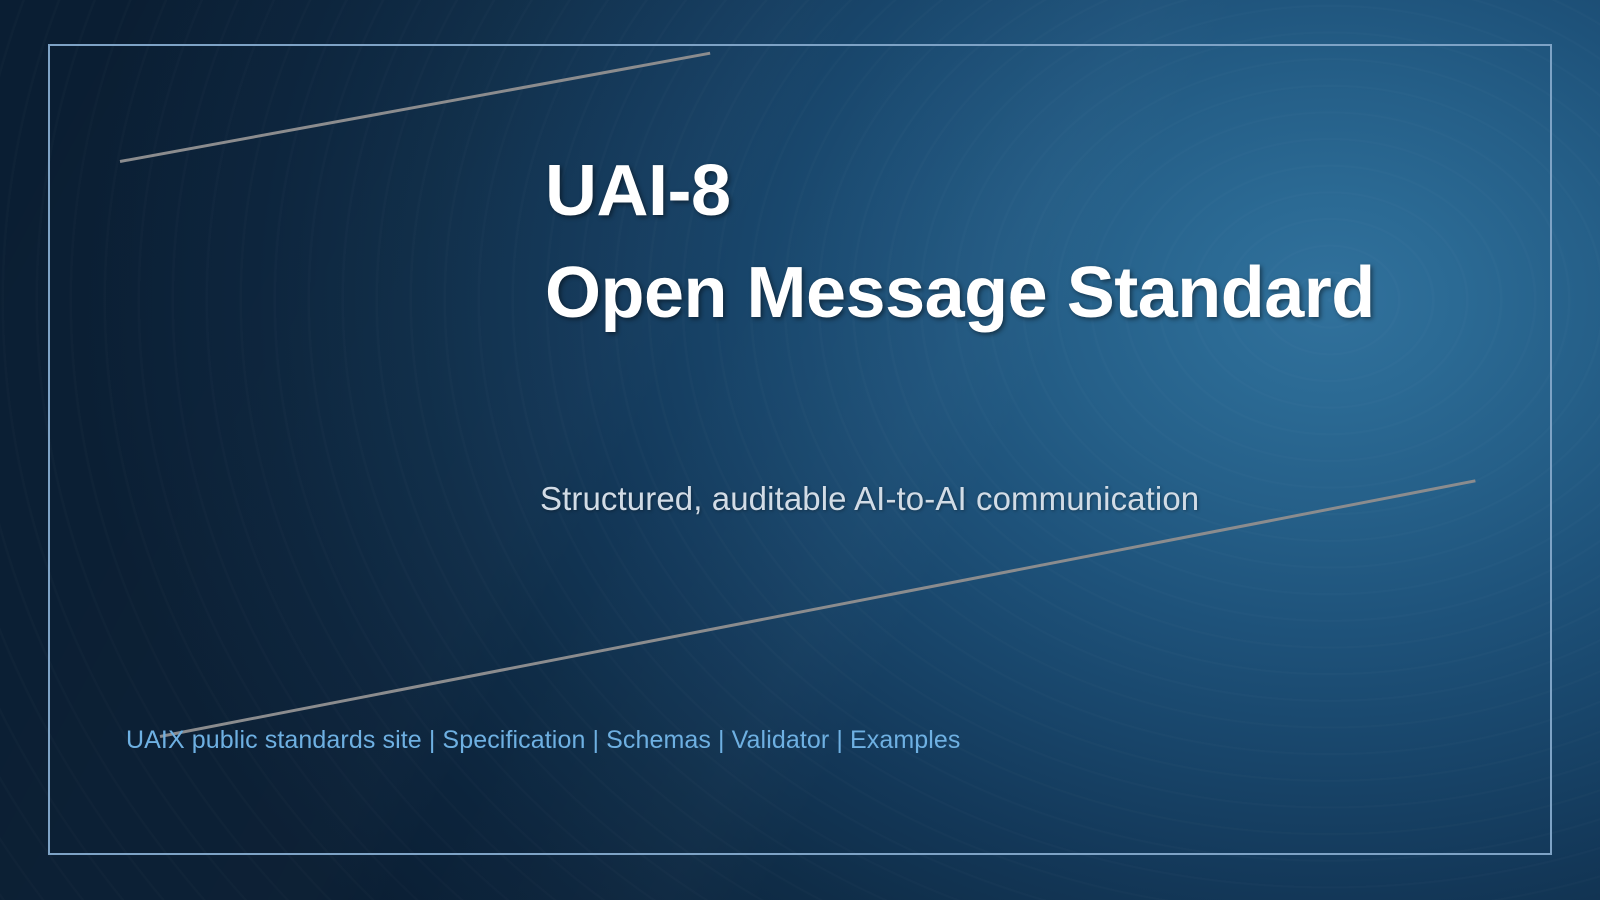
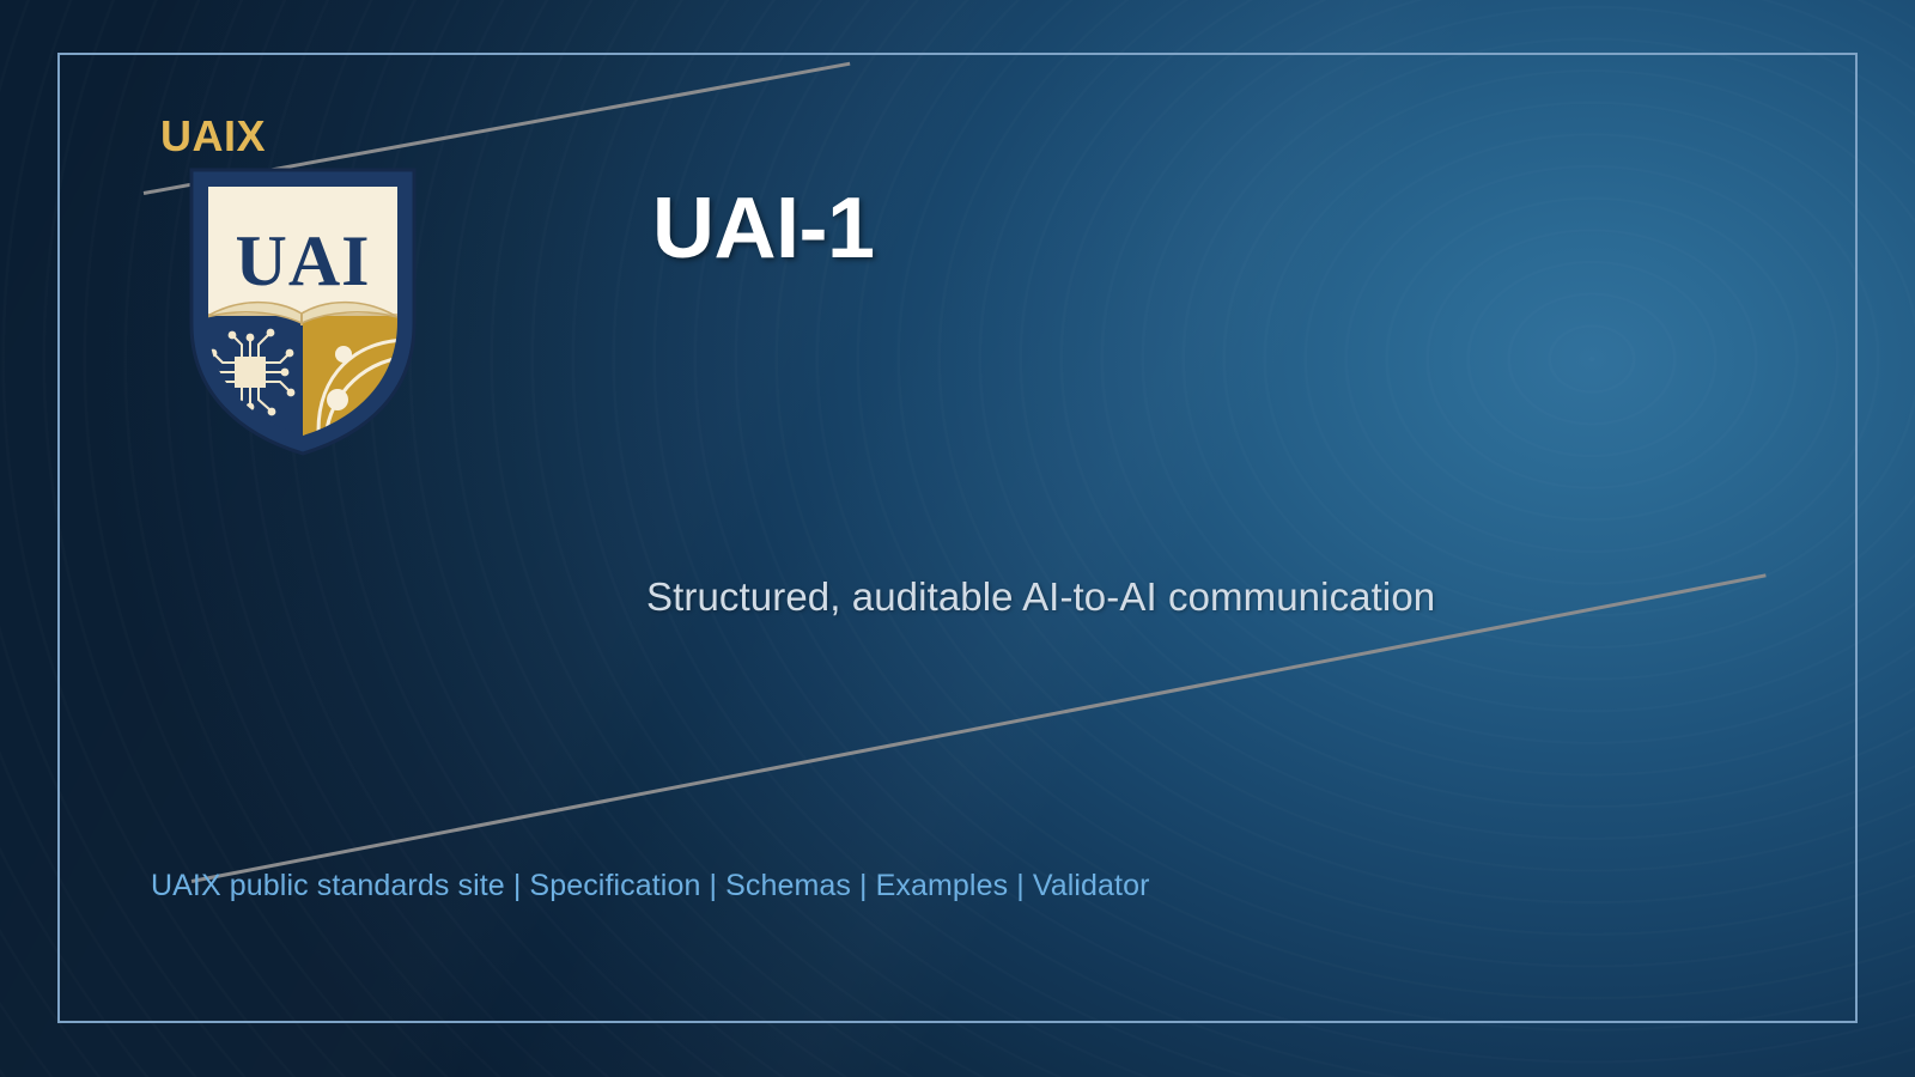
+ UAIX
+ UAI
- UAI-8
+ UAI-1
- Open Message Standard
  Structured, auditable AI-to-AI communication
  UAIX public standards site
  |
  Specification
  |
  Schemas
  |
- Validator
+ Examples
  |
- Examples
+ Validator
